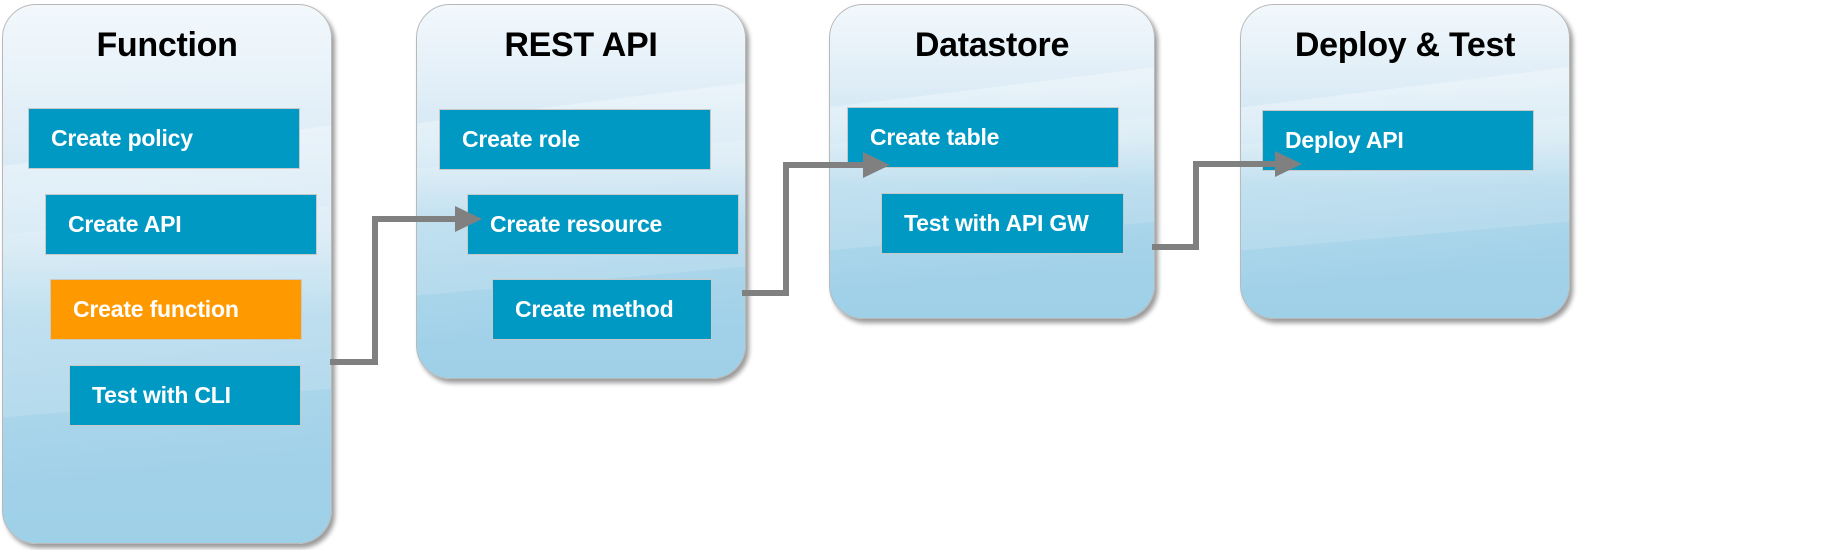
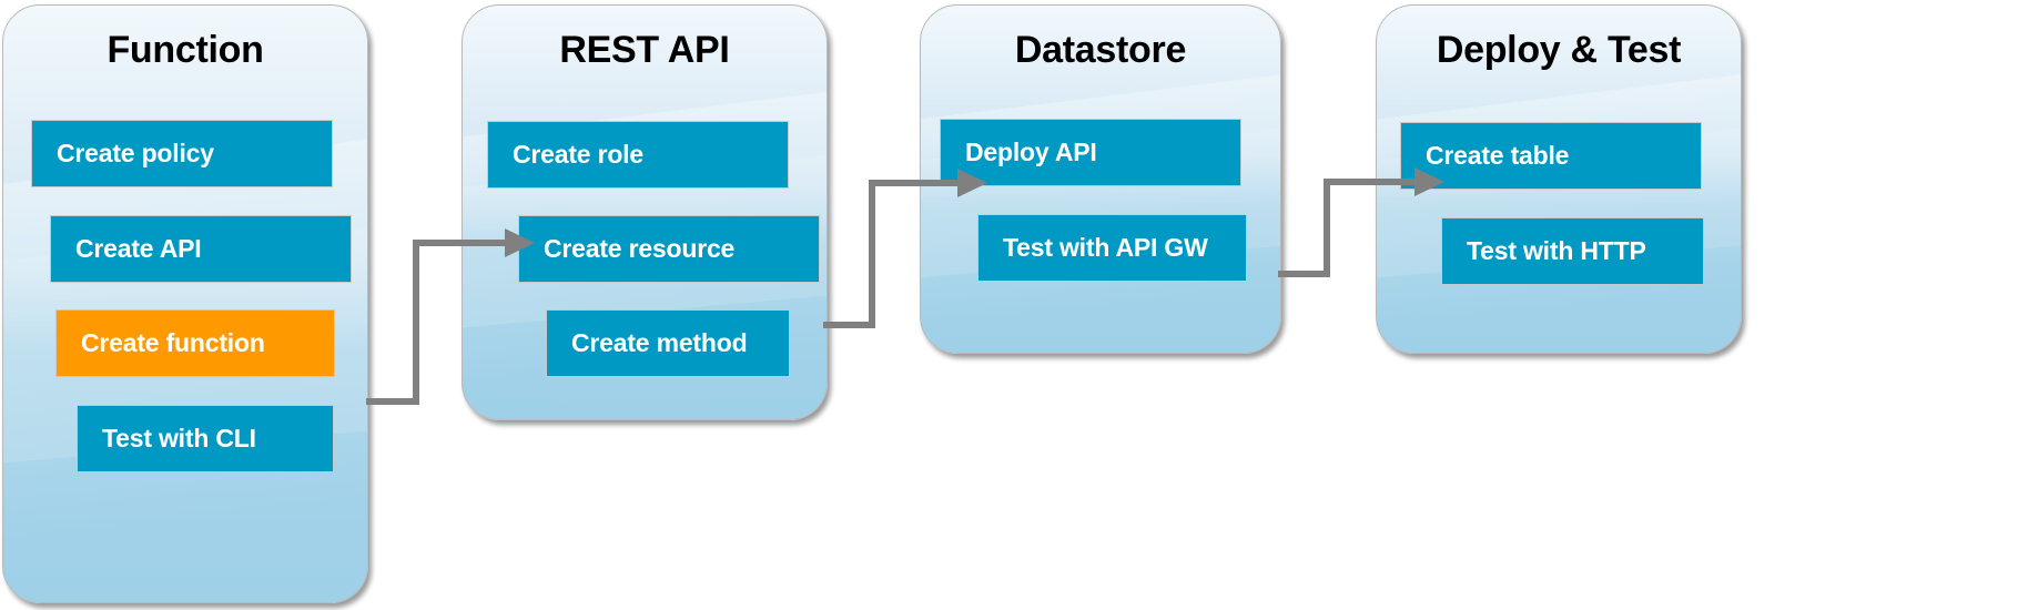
  Function
  Create policy
  Create API
  Create function
  Test with CLI
  REST API
  Create role
  Create resource
  Create method
  Datastore
- Create table
+ Deploy API
  Test with API GW
  Deploy & Test
- Deploy API
+ Create table
+ Test with HTTP
